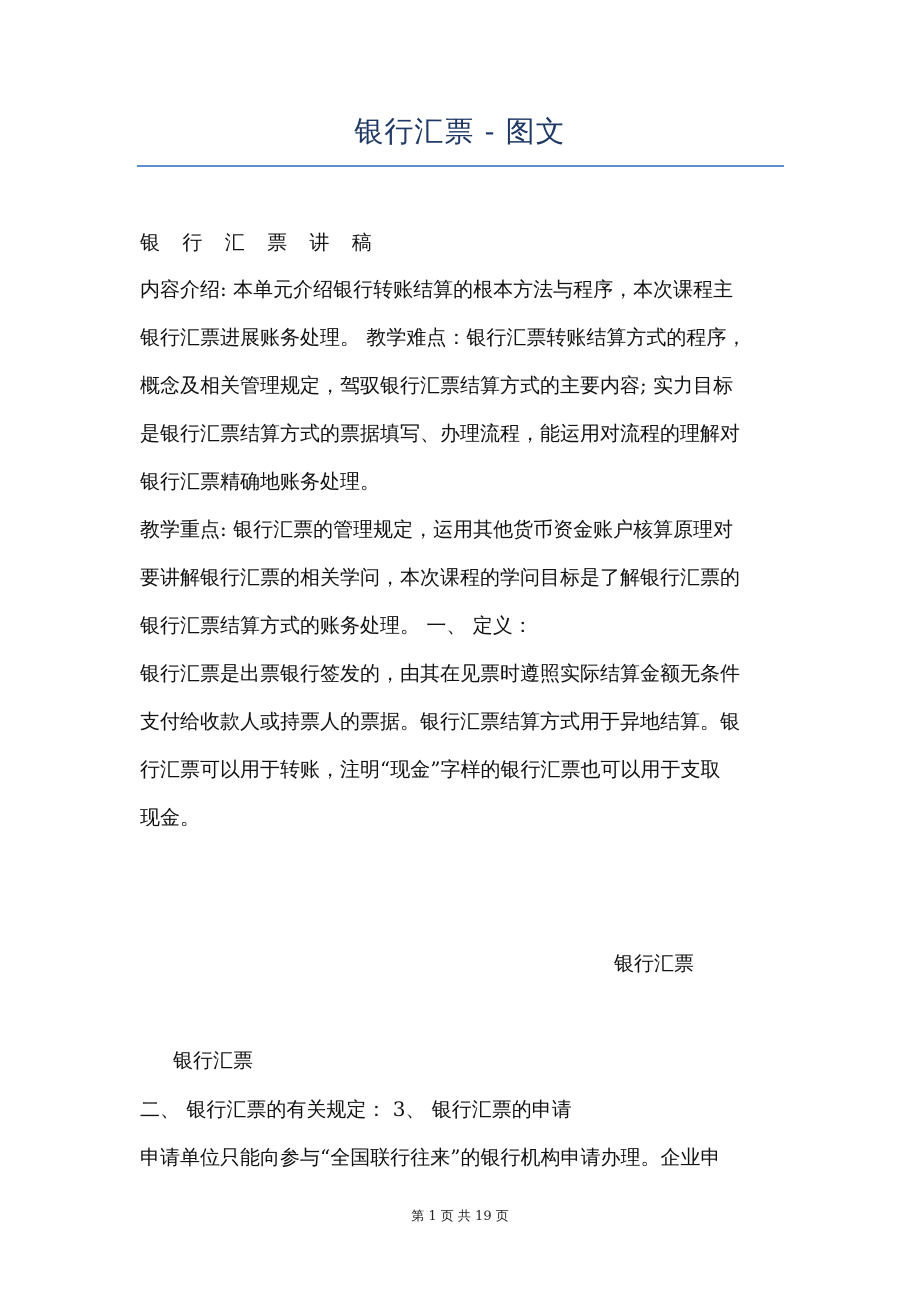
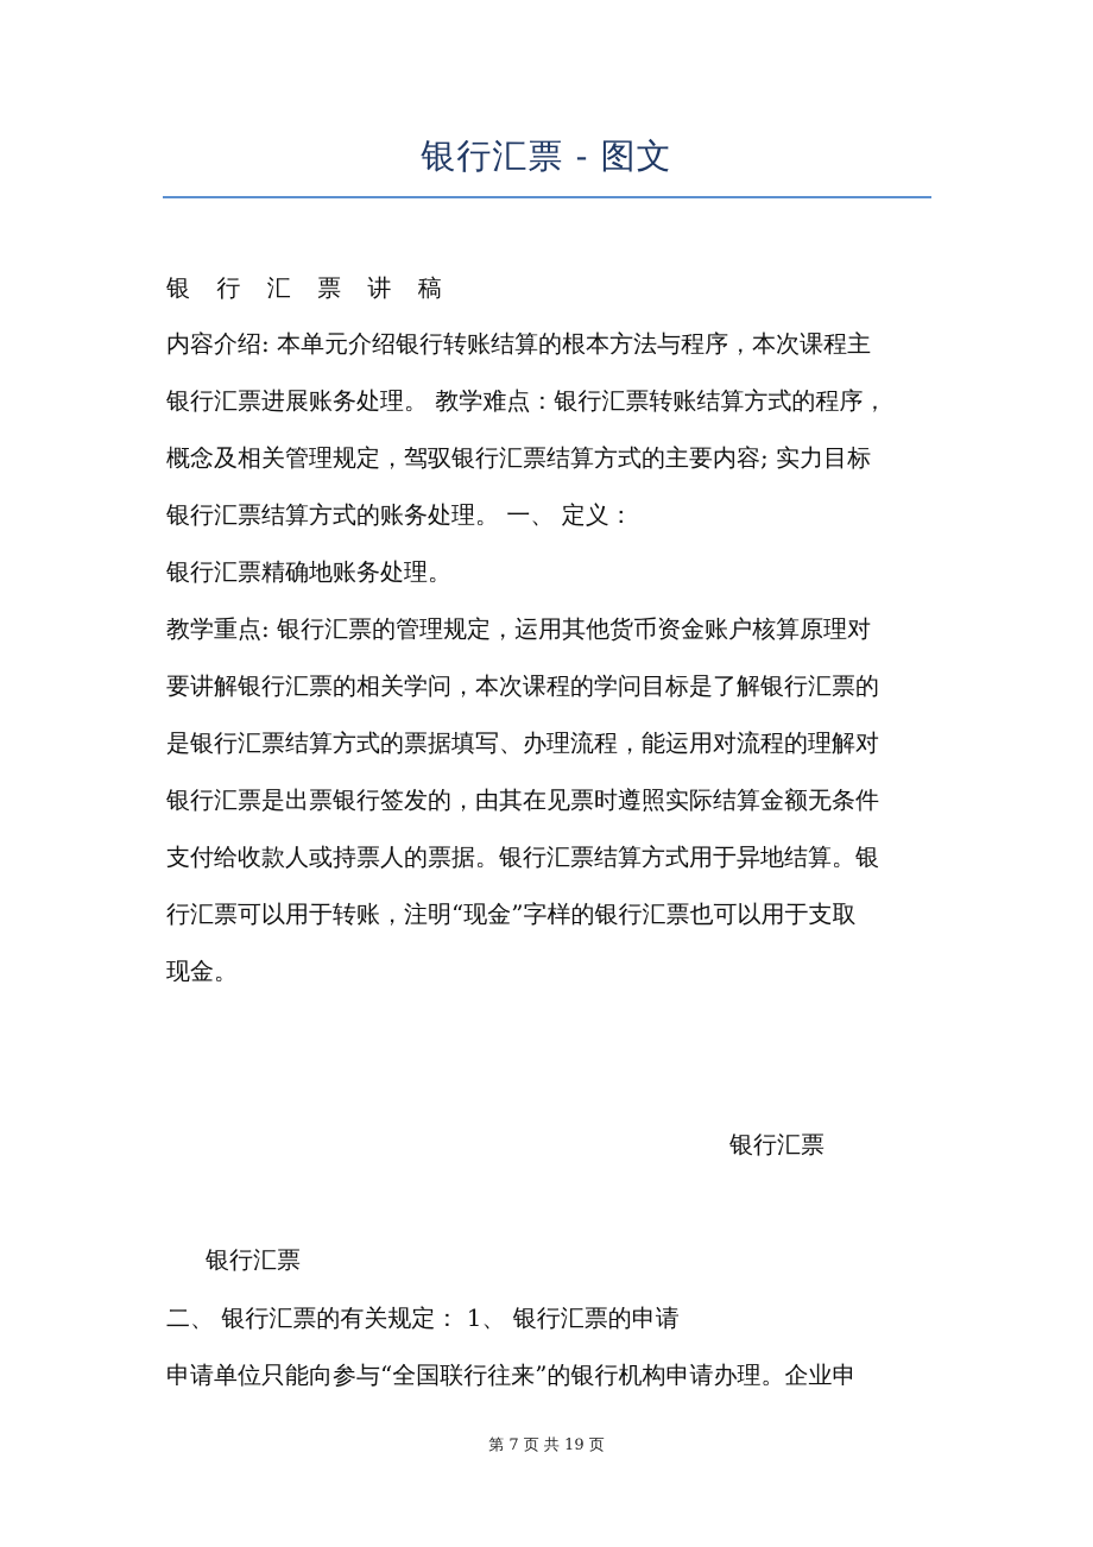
  银行汇票 - 图文
  银 行 汇 票 讲 稿
  内容介绍: 本单元介绍银行转账结算的根本方法与程序，本次课程主
  银行汇票进展账务处理。 教学难点：银行汇票转账结算方式的程序，
  概念及相关管理规定，驾驭银行汇票结算方式的主要内容; 实力目标
- 是银行汇票结算方式的票据填写、办理流程，能运用对流程的理解对
+ 银行汇票结算方式的账务处理。 一、 定义：
  银行汇票精确地账务处理。
  教学重点: 银行汇票的管理规定，运用其他货币资金账户核算原理对
  要讲解银行汇票的相关学问，本次课程的学问目标是了解银行汇票的
- 银行汇票结算方式的账务处理。 一、 定义：
+ 是银行汇票结算方式的票据填写、办理流程，能运用对流程的理解对
  银行汇票是出票银行签发的，由其在见票时遵照实际结算金额无条件
  支付给收款人或持票人的票据。银行汇票结算方式用于异地结算。银
  行汇票可以用于转账，注明“现金”字样的银行汇票也可以用于支取
  现金。
  银行汇票
  银行汇票
- 二、 银行汇票的有关规定： 3、 银行汇票的申请
+ 二、 银行汇票的有关规定： 1、 银行汇票的申请
  申请单位只能向参与“全国联行往来”的银行机构申请办理。企业申
- 第 1 页 共 19 页
+ 第 7 页 共 19 页
